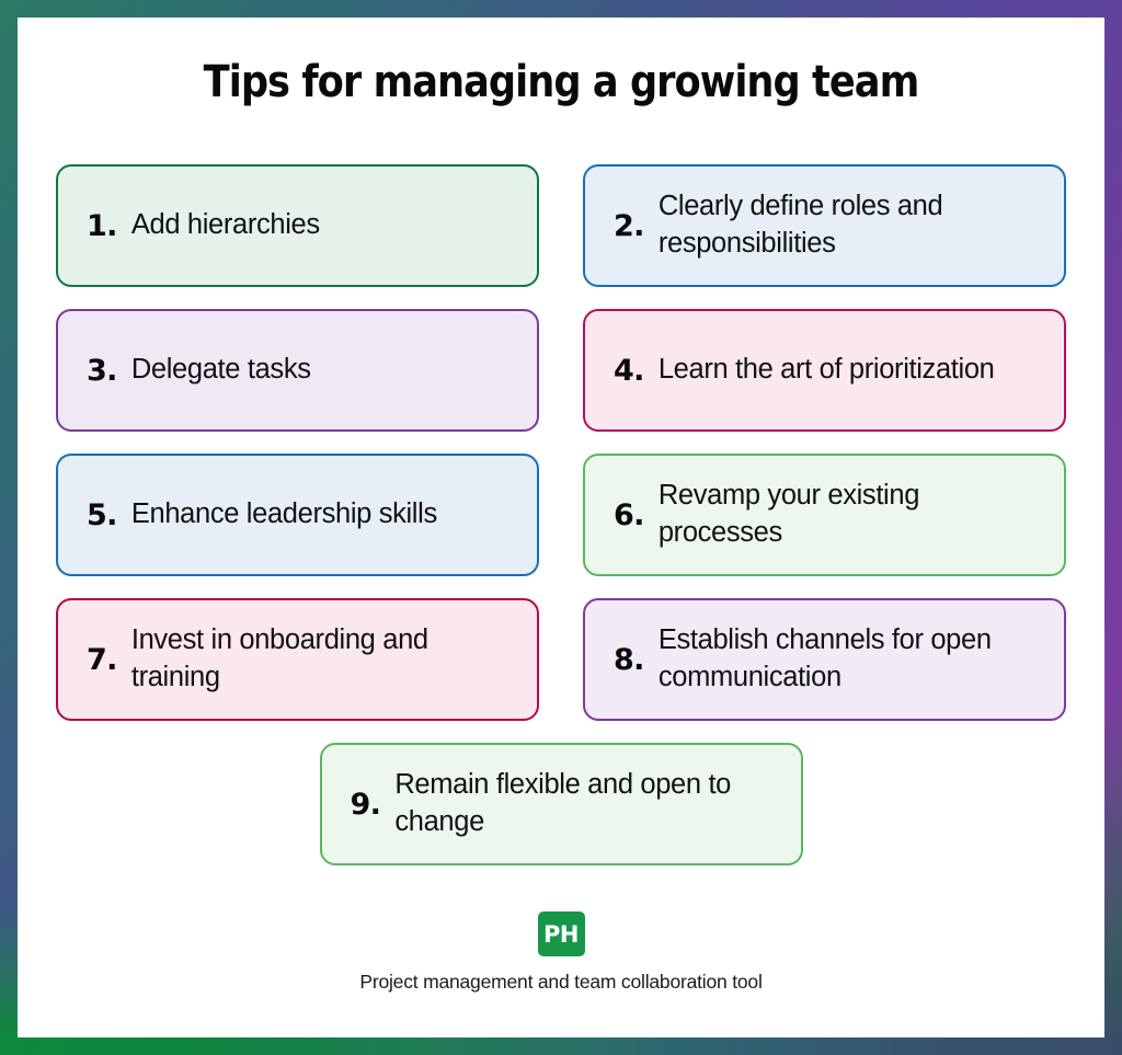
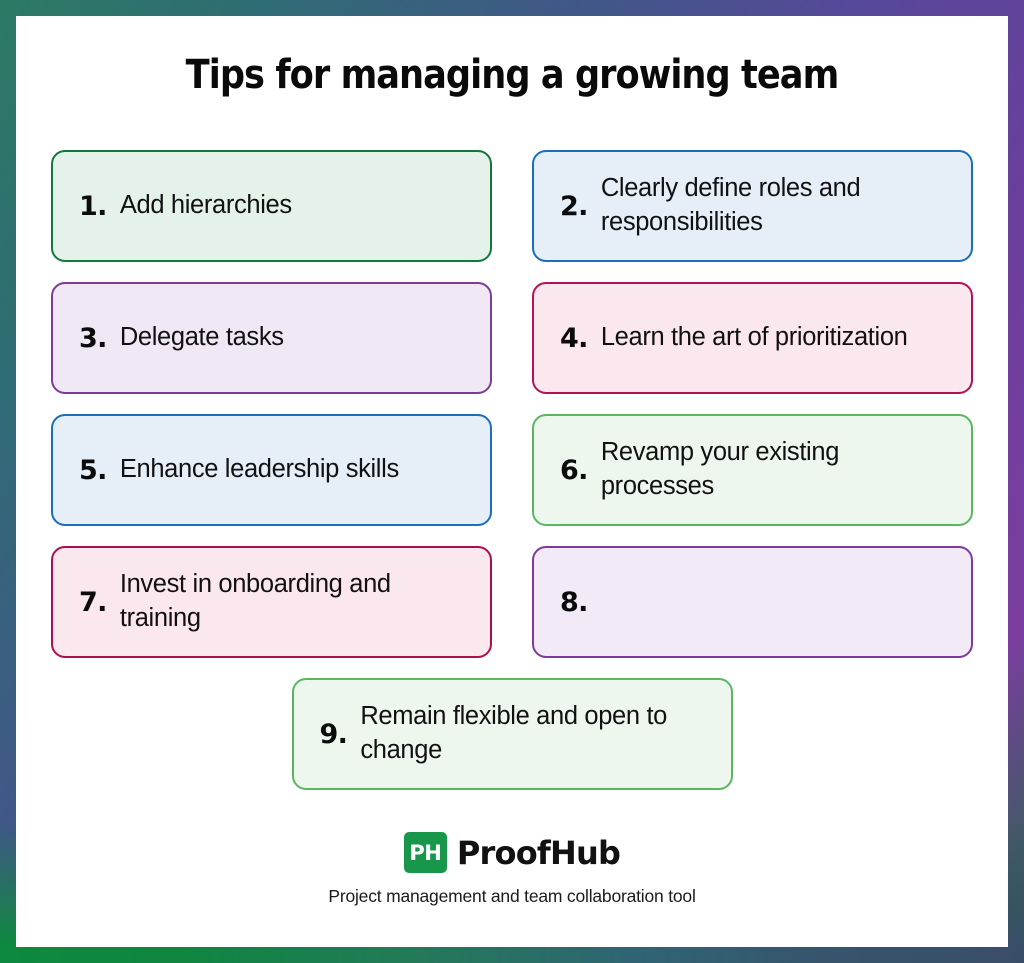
  Tips for managing a growing team
  1.
  Add hierarchies
  2.
  Clearly define roles and responsibilities
  3.
  Delegate tasks
  4.
  Learn the art of prioritization
  5.
  Enhance leadership skills
  6.
  Revamp your existing processes
  7.
  Invest in onboarding and training
  8.
- Establish channels for open communication
  9.
  Remain flexible and open to change
  PH
+ ProofHub
  Project management and team collaboration tool
